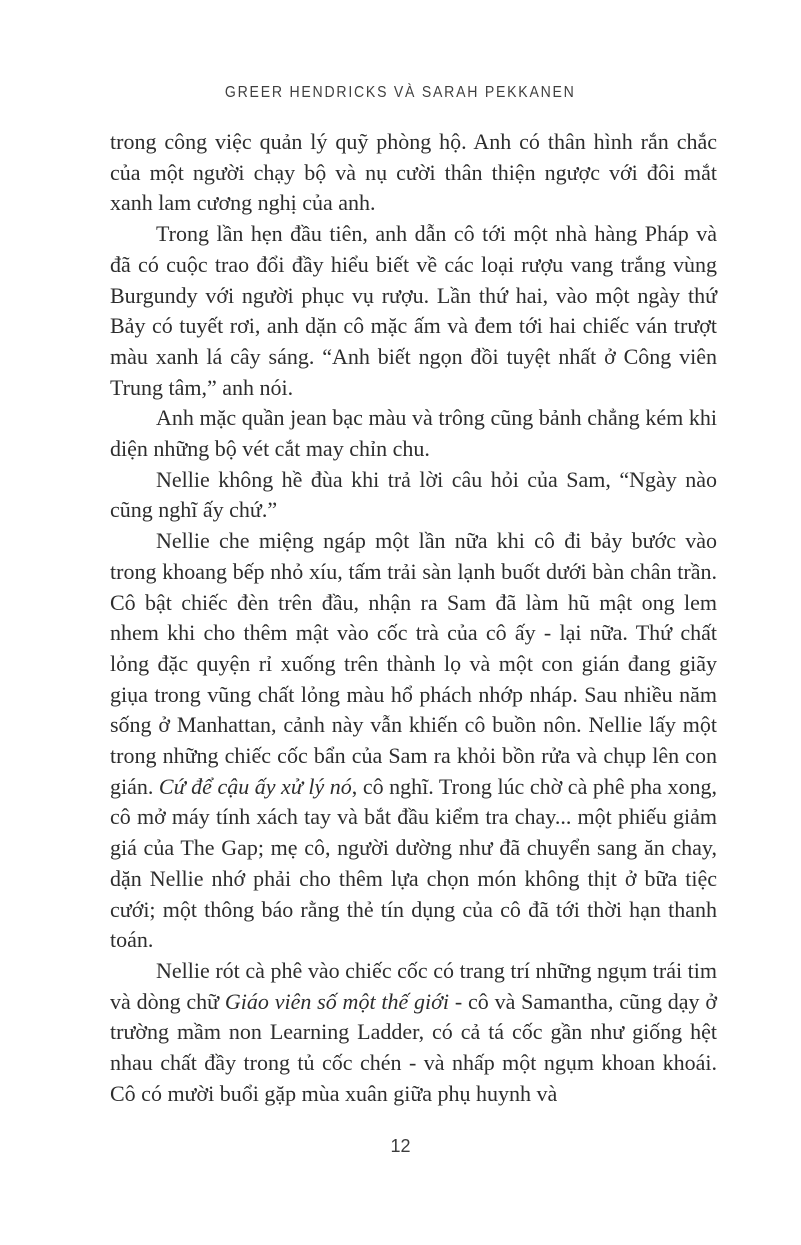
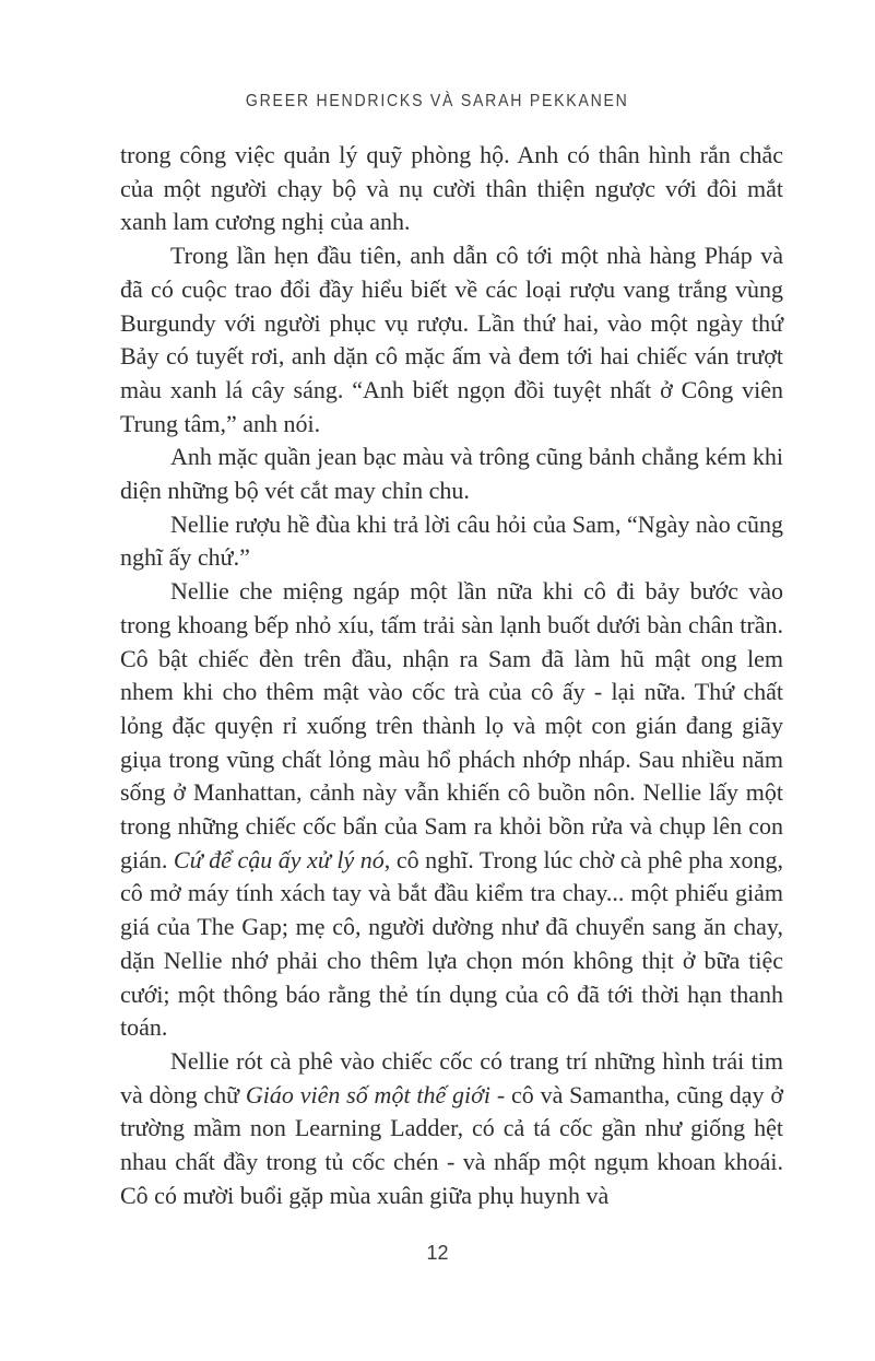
  GREER HENDRICKS VÀ SARAH PEKKANEN
  trong công việc quản lý quỹ phòng hộ. Anh có thân hình rắn chắc của một người chạy bộ và nụ cười thân thiện ngược với đôi mắt xanh lam cương nghị của anh.
  Trong lần hẹn đầu tiên, anh dẫn cô tới một nhà hàng Pháp và đã có cuộc trao đổi đầy hiểu biết về các loại rượu vang trắng vùng Burgundy với người phục vụ rượu. Lần thứ hai, vào một ngày thứ Bảy có tuyết rơi, anh dặn cô mặc ấm và đem tới hai chiếc ván trượt màu xanh lá cây sáng. “Anh biết ngọn đồi tuyệt nhất ở Công viên Trung tâm,” anh nói.
  Anh mặc quần jean bạc màu và trông cũng bảnh chẳng kém khi diện những bộ vét cắt may chỉn chu.
- Nellie không hề đùa khi trả lời câu hỏi của Sam, “Ngày nào cũng nghĩ ấy chứ.”
+ Nellie rượu hề đùa khi trả lời câu hỏi của Sam, “Ngày nào cũng nghĩ ấy chứ.”
  Nellie che miệng ngáp một lần nữa khi cô đi bảy bước vào trong khoang bếp nhỏ xíu, tấm trải sàn lạnh buốt dưới bàn chân trần. Cô bật chiếc đèn trên đầu, nhận ra Sam đã làm hũ mật ong lem nhem khi cho thêm mật vào cốc trà của cô ấy - lại nữa. Thứ chất lỏng đặc quyện rỉ xuống trên thành lọ và một con gián đang giãy giụa trong vũng chất lỏng màu hổ phách nhớp nháp. Sau nhiều năm sống ở Manhattan, cảnh này vẫn khiến cô buồn nôn. Nellie lấy một trong những chiếc cốc bẩn của Sam ra khỏi bồn rửa và chụp lên con gián. Cứ để cậu ấy xử lý nó, cô nghĩ. Trong lúc chờ cà phê pha xong, cô mở máy tính xách tay và bắt đầu kiểm tra chay... một phiếu giảm giá của The Gap; mẹ cô, người dường như đã chuyển sang ăn chay, dặn Nellie nhớ phải cho thêm lựa chọn món không thịt ở bữa tiệc cưới; một thông báo rằng thẻ tín dụng của cô đã tới thời hạn thanh toán.
- Nellie rót cà phê vào chiếc cốc có trang trí những ngụm trái tim và dòng chữ Giáo viên số một thế giới - cô và Samantha, cũng dạy ở trường mầm non Learning Ladder, có cả tá cốc gần như giống hệt nhau chất đầy trong tủ cốc chén - và nhấp một ngụm khoan khoái. Cô có mười buổi gặp mùa xuân giữa phụ huynh và
+ Nellie rót cà phê vào chiếc cốc có trang trí những hình trái tim và dòng chữ Giáo viên số một thế giới - cô và Samantha, cũng dạy ở trường mầm non Learning Ladder, có cả tá cốc gần như giống hệt nhau chất đầy trong tủ cốc chén - và nhấp một ngụm khoan khoái. Cô có mười buổi gặp mùa xuân giữa phụ huynh và
  12
